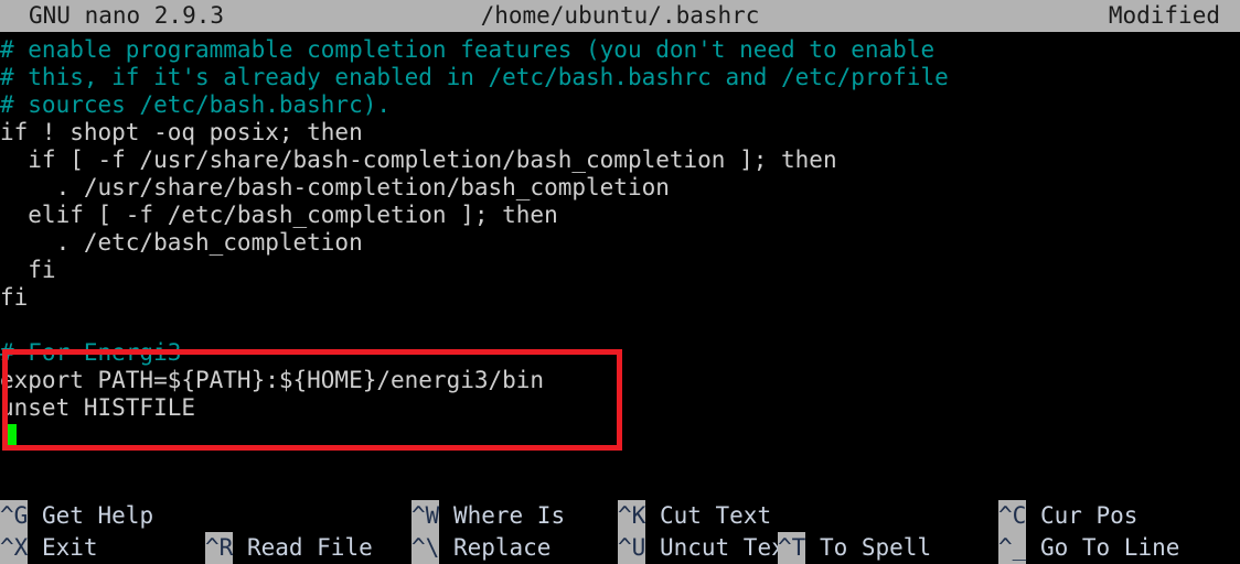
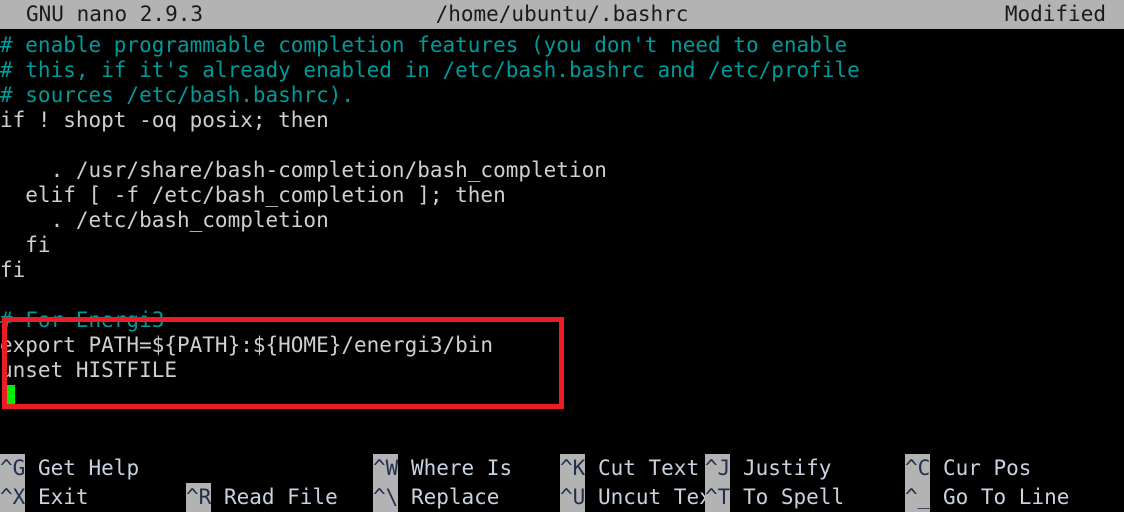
  GNU nano 2.9.3
  /home/ubuntu/.bashrc
  Modified
  # enable programmable completion features (you don't need to enable
  # this, if it's already enabled in /etc/bash.bashrc and /etc/profile
  # sources /etc/bash.bashrc).
  if ! shopt -oq posix; then
- if [ -f /usr/share/bash-completion/bash_completion ]; then
  . /usr/share/bash-completion/bash_completion
  elif [ -f /etc/bash_completion ]; then
  . /etc/bash_completion
  fi
  fi
  # For Energi3
  export PATH=${PATH}:${HOME}/energi3/bin
  unset HISTFILE
  ^G
  Get Help
  ^W
  Where Is
  ^K
  Cut Text
+ ^J
+ Justify
  ^C
  Cur Pos
  ^X
  Exit
  ^R
  Read File
  ^\
  Replace
  ^U
  Uncut Te
  ^T
  To Spell
  ^_
  Go To Line
